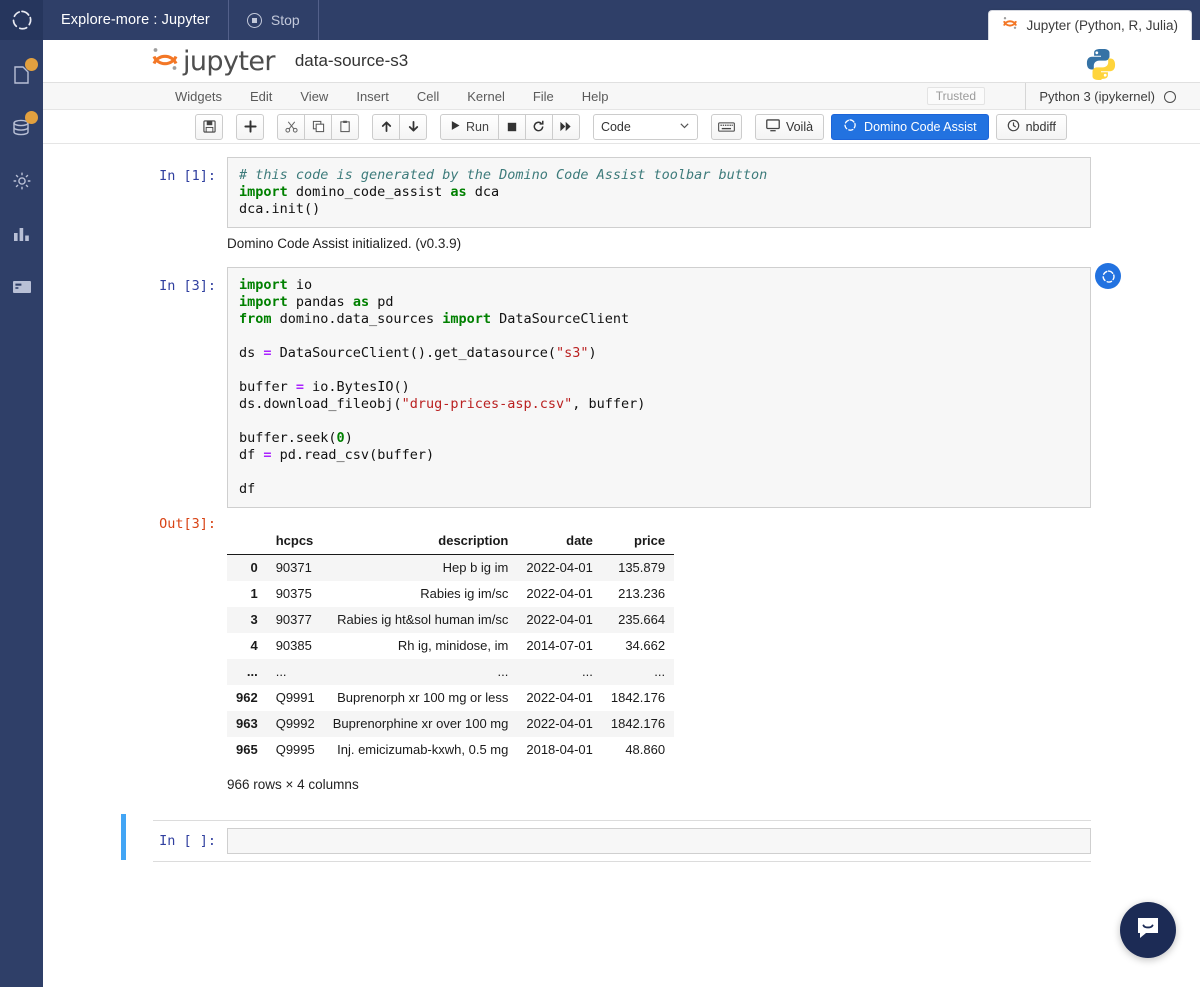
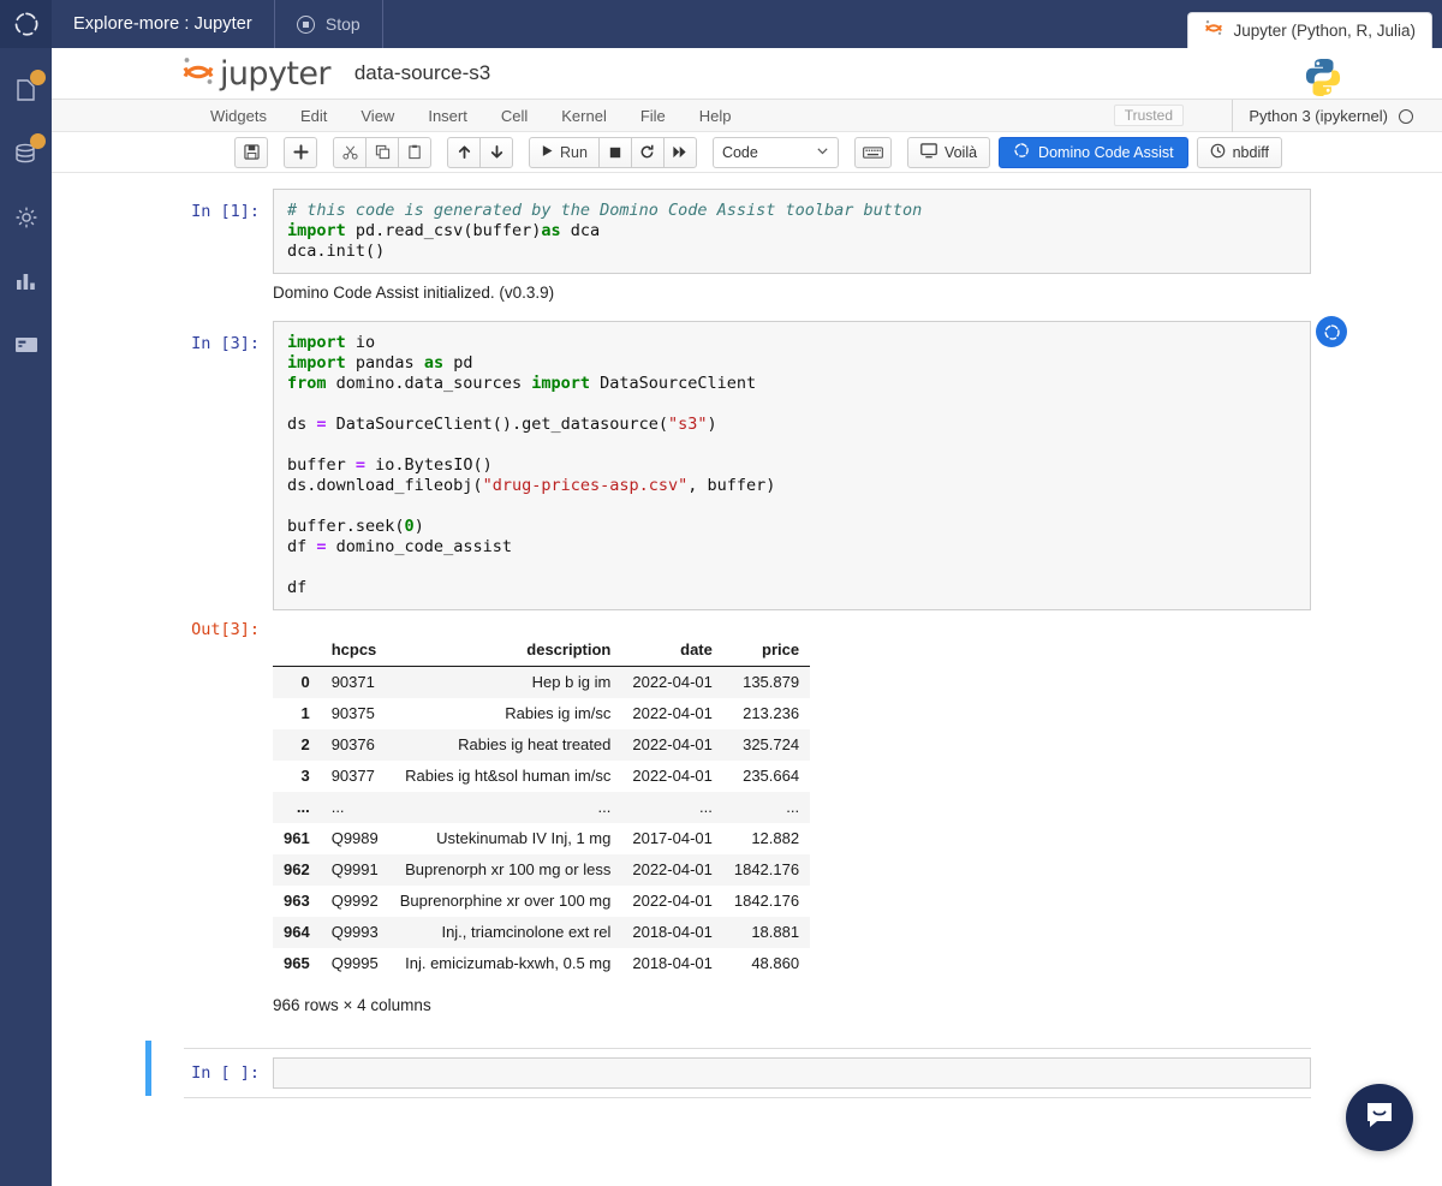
  Explore-more : Jupyter
  Stop
  Jupyter (Python, R, Julia)
  jupyter
  data-source-s3
  Widgets
  Edit
  View
  Insert
  Cell
  Kernel
  File
  Help
  Trusted
  Python 3 (ipykernel)
  Run
  Code
  Voilà
  Domino Code Assist
  nbdiff
  In [1]:
- # this code is generated by the Domino Code Assist toolbar button import domino_code_assist as dca dca.init()
+ # this code is generated by the Domino Code Assist toolbar button import pd.read_csv(buffer)as dca dca.init()
  Domino Code Assist initialized. (v0.3.9)
  In [3]:
- import io import pandas as pd from domino.data_sources import DataSourceClient ds = DataSourceClient().get_datasource("s3") buffer = io.BytesIO() ds.download_fileobj("drug-prices-asp.csv", buffer) buffer.seek(0) df = pd.read_csv(buffer) df
+ import io import pandas as pd from domino.data_sources import DataSourceClient ds = DataSourceClient().get_datasource("s3") buffer = io.BytesIO() ds.download_fileobj("drug-prices-asp.csv", buffer) buffer.seek(0) df = domino_code_assist df
  Out[3]:
  	hcpcs	description	date	price
  0	90371	Hep b ig im	2022-04-01	135.879
  1	90375	Rabies ig im/sc	2022-04-01	213.236
+ 2	90376	Rabies ig heat treated	2022-04-01	325.724
  3	90377	Rabies ig ht&sol human im/sc	2022-04-01	235.664
- 4	90385	Rh ig, minidose, im	2014-07-01	34.662
  ...	...	...	...	...
+ 961	Q9989	Ustekinumab IV Inj, 1 mg	2017-04-01	12.882
  962	Q9991	Buprenorph xr 100 mg or less	2022-04-01	1842.176
  963	Q9992	Buprenorphine xr over 100 mg	2022-04-01	1842.176
+ 964	Q9993	Inj., triamcinolone ext rel	2018-04-01	18.881
  965	Q9995	Inj. emicizumab-kxwh, 0.5 mg	2018-04-01	48.860
  966 rows × 4 columns
  In [ ]:
